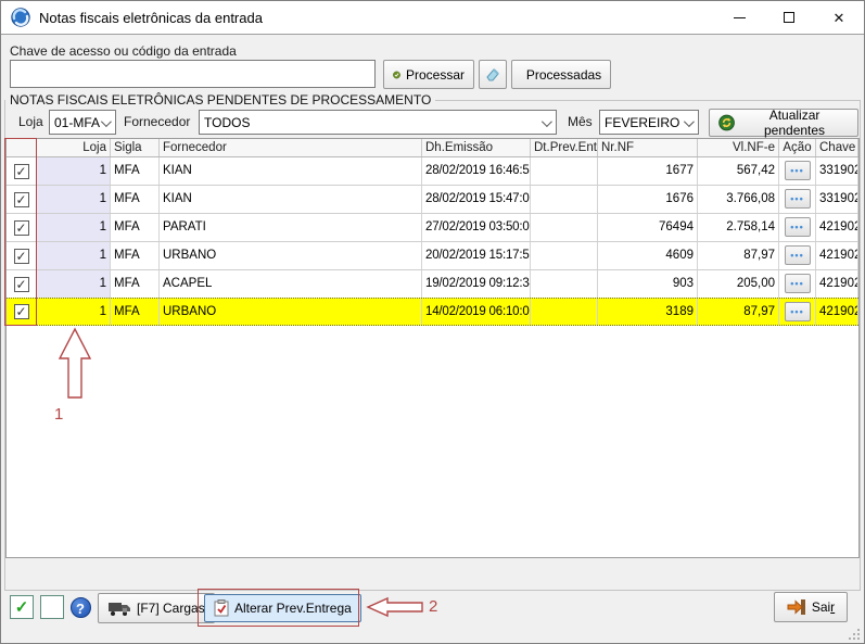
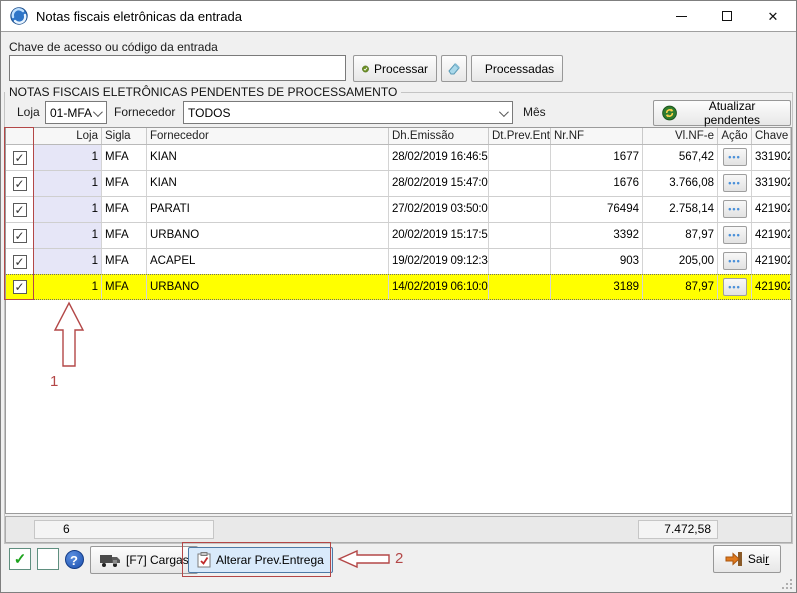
  Notas fiscais eletrônicas da entrada
  ✕
  Chave de acesso ou código da entrada
  Processar
  Processadas
  NOTAS FISCAIS ELETRÔNICAS PENDENTES DE PROCESSAMENTO
  Loja
  01-MFA
  Fornecedor
  TODOS
  Mês
- FEVEREIRO
  Atualizar pendentes
  Loja
  Sigla
  Fornecedor
  Dh.Emissão
  Dt.Prev.Ent
  Nr.NF
  Vl.NF-e
  Ação
  Chave
  ✓
  1
  MFA
  KIAN
  28/02/2019 16:46:5
  1677
  567,42
  •••
  331902
  ✓
  1
  MFA
  KIAN
  28/02/2019 15:47:0
  1676
  3.766,08
  •••
  331902
  ✓
  1
  MFA
  PARATI
  27/02/2019 03:50:0
  76494
  2.758,14
  •••
  421902
  ✓
  1
  MFA
  URBANO
  20/02/2019 15:17:5
- 4609
+ 3392
  87,97
  •••
  421902
  ✓
  1
  MFA
  ACAPEL
  19/02/2019 09:12:3
  903
  205,00
  •••
  421902
  ✓
  1
  MFA
  URBANO
  14/02/2019 06:10:0
  3189
  87,97
  •••
  421902
+ 6
+ 7.472,58
  ✓
  ?
  [F7] Cargas
  Alterar Prev.Entrega
  Sair
  1
  2
